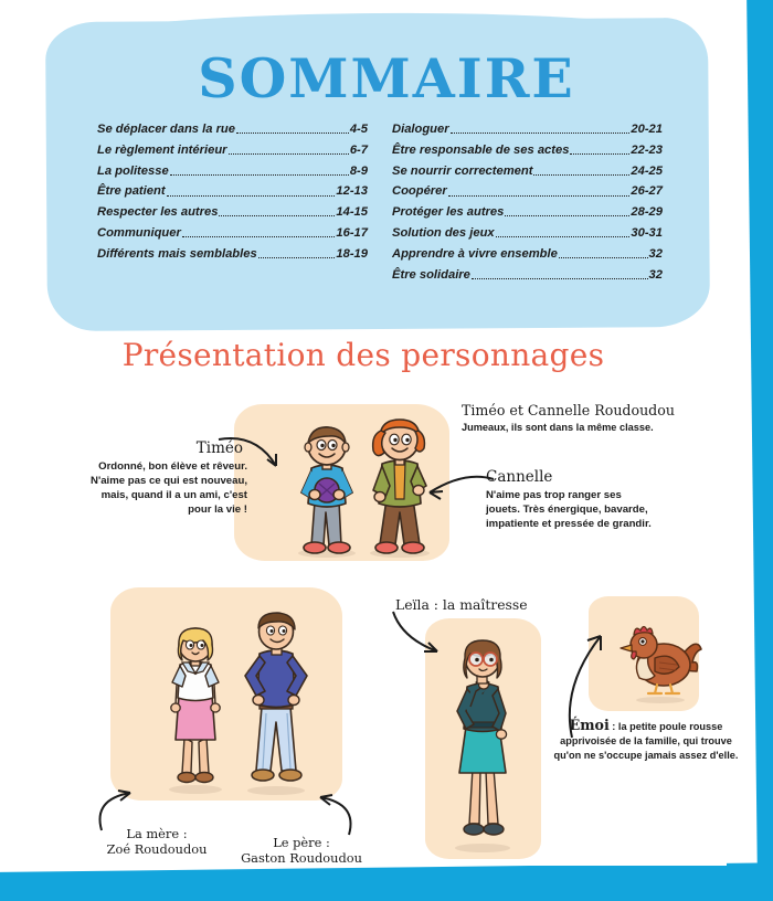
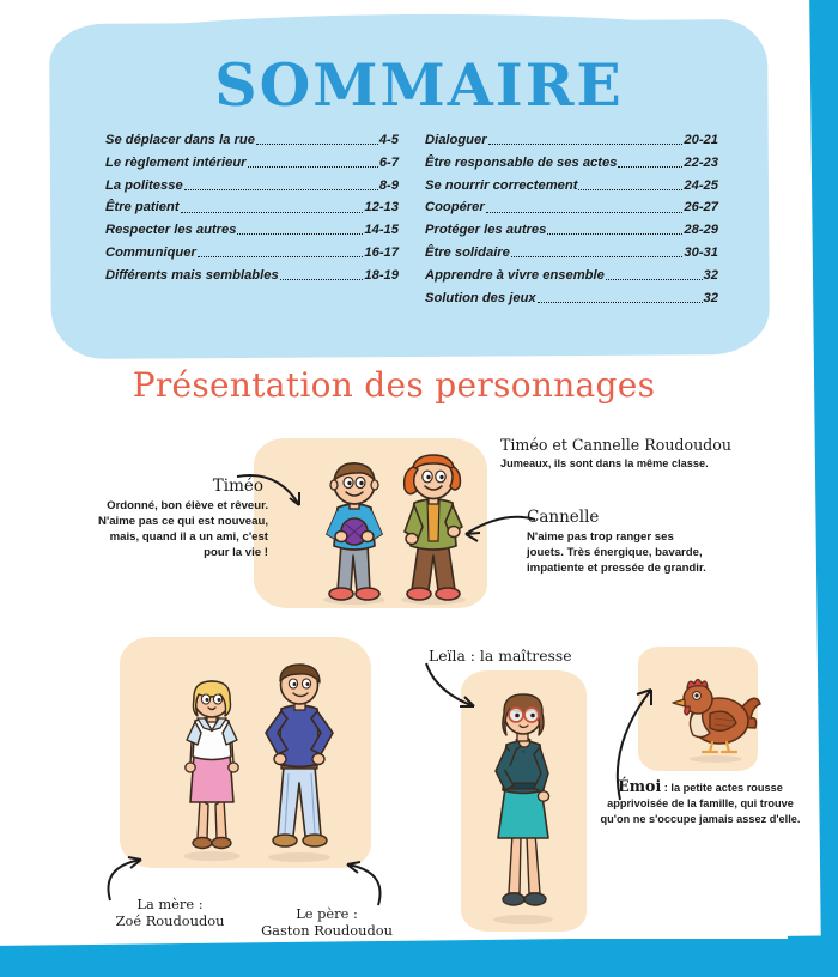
  SOMMAIRE
  Se déplacer dans la rue
  4-5
  Le règlement intérieur
  6-7
  La politesse
  8-9
  Être patient
  12-13
  Respecter les autres
  14-15
  Communiquer
  16-17
  Différents mais semblables
  18-19
  Dialoguer
  20-21
  Être responsable de ses actes
  22-23
  Se nourrir correctement
  24-25
  Coopérer
  26-27
  Protéger les autres
  28-29
- Solution des jeux
+ Être solidaire
  30-31
  Apprendre à vivre ensemble
  32
- Être solidaire
+ Solution des jeux
  32
  Présentation des personnages
  Timéo
  Ordonné, bon élève et rêveur. N'aime pas ce qui est nouveau, mais, quand il a un ami, c'est pour la vie !
  Timéo et Cannelle Roudoudou
  Jumeaux, ils sont dans la même classe.
  Cannelle
  N'aime pas trop ranger ses jouets. Très énergique, bavarde, impatiente et pressée de grandir.
  Leïla : la maîtresse
- Émoi : la petite poule rousse apprivoisée de la famille, qui trouve qu'on ne s'occupe jamais assez d'elle.
+ Émoi : la petite actes rousse apprivoisée de la famille, qui trouve qu'on ne s'occupe jamais assez d'elle.
  La mère :
  Zoé Roudoudou
  Le père :
  Gaston Roudoudou
